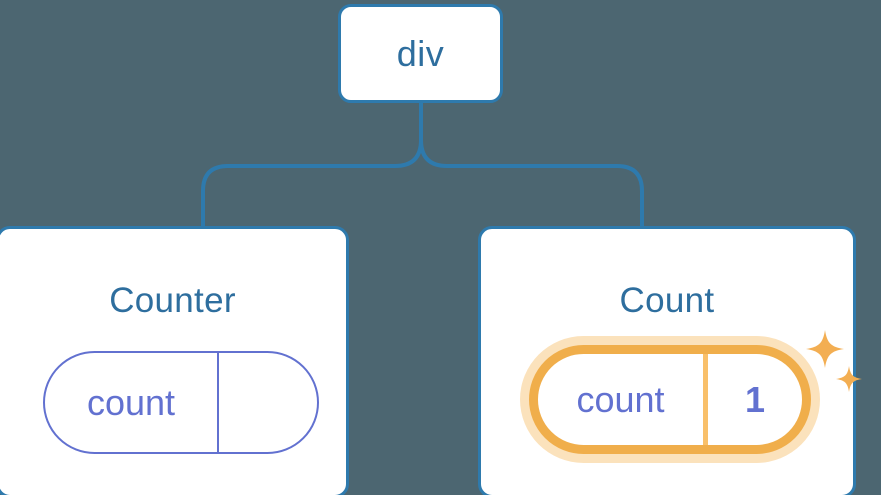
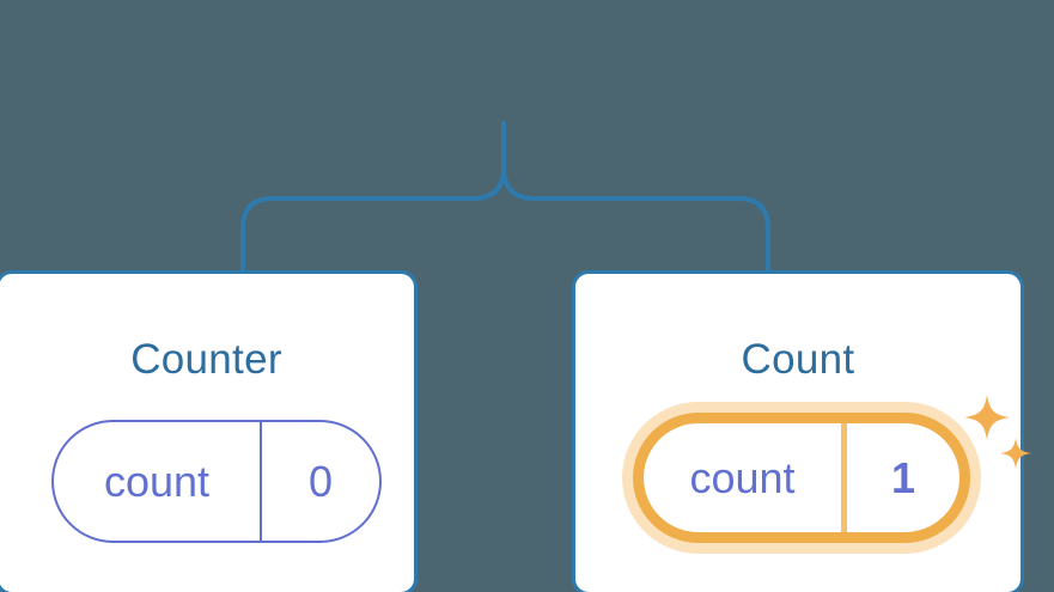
- div
  Counter
  count
+ 0
  Count
  count
  1
